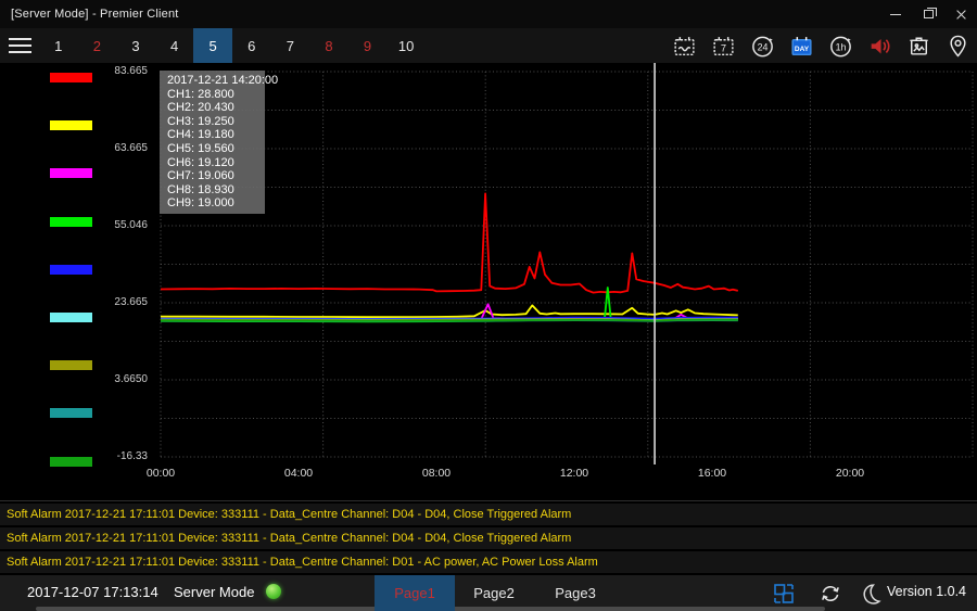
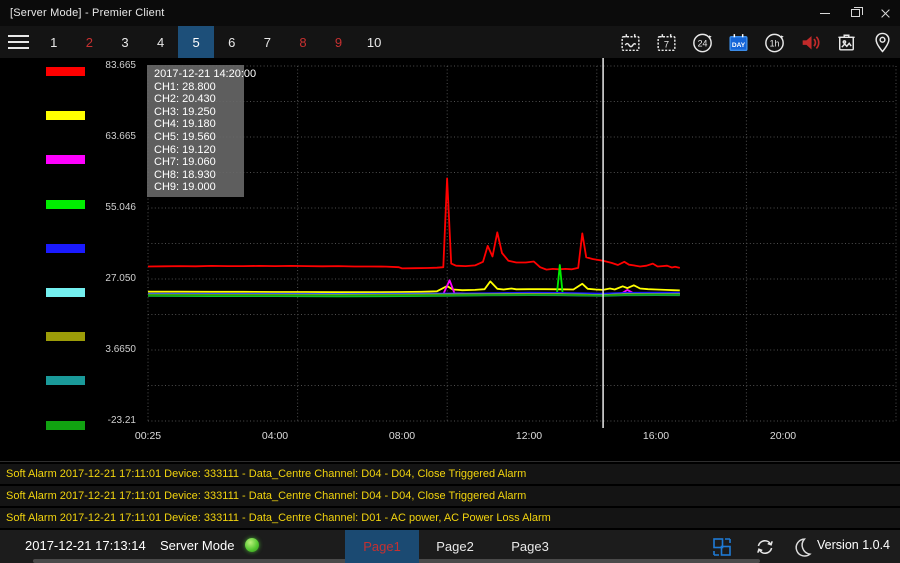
  [Server Mode] - Premier Client
  1
  2
  3
  4
  5
  6
  7
  8
  9
  10
  7
  24
  1h
  83.665
  63.665
  55.046
- 23.665
+ 27.050
  3.6650
- -16.33
+ -23.21
- 00:00
+ 00:25
  04:00
  08:00
  12:00
  16:00
  20:00
  2017-12-21 14:20:00
  CH1: 28.800
  CH2: 20.430
  CH3: 19.250
  CH4: 19.180
  CH5: 19.560
  CH6: 19.120
  CH7: 19.060
  CH8: 18.930
  CH9: 19.000
  Soft Alarm 2017-12-21 17:11:01 Device: 333111 - Data_Centre Channel: D04 - D04, Close Triggered Alarm
  Soft Alarm 2017-12-21 17:11:01 Device: 333111 - Data_Centre Channel: D04 - D04, Close Triggered Alarm
  Soft Alarm 2017-12-21 17:11:01 Device: 333111 - Data_Centre Channel: D01 - AC power, AC Power Loss Alarm
- 2017-12-07 17:13:14
+ 2017-12-21 17:13:14
  Server Mode
  Version 1.0.4
  Page1
  Page2
  Page3
